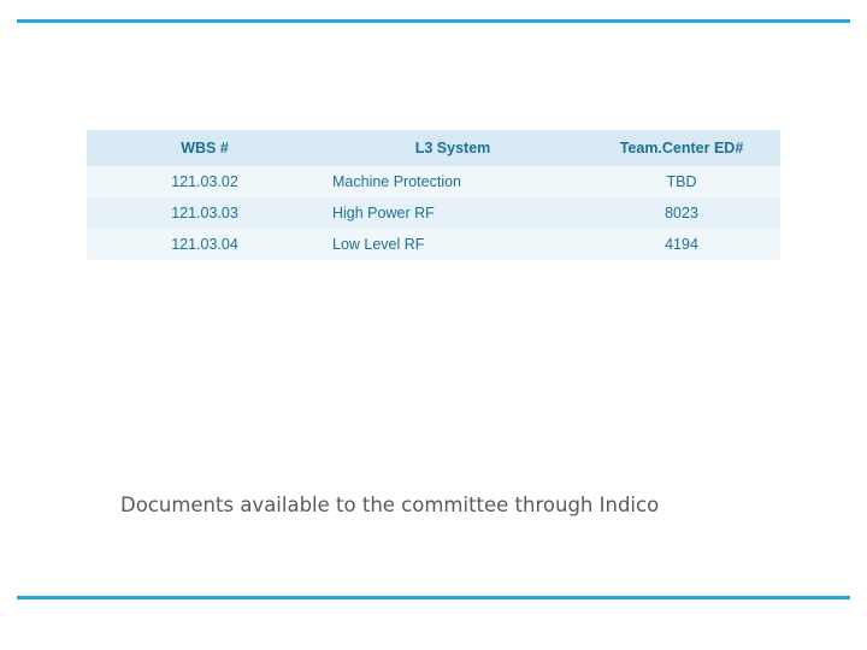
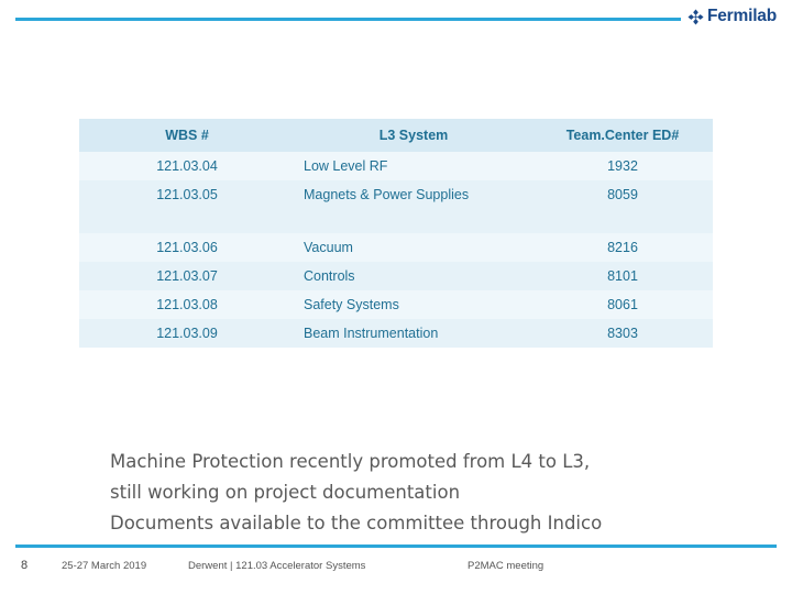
+ Fermilab
  WBS #	L3 System	Team.Center ED#
- 121.03.02	Machine Protection	TBD
- 121.03.03	High Power RF	8023
- 121.03.04	Low Level RF	4194
+ 121.03.04	Low Level RF	1932
+ 121.03.05	Magnets & Power Supplies	8059
+ 121.03.06	Vacuum	8216
+ 121.03.07	Controls	8101
+ 121.03.08	Safety Systems	8061
+ 121.03.09	Beam Instrumentation	8303
+ Machine Protection recently promoted from L4 to L3,
+ still working on project documentation
  Documents available to the committee through Indico
+ 8
+ 25-27 March 2019
+ Derwent | 121.03 Accelerator Systems
+ P2MAC meeting
